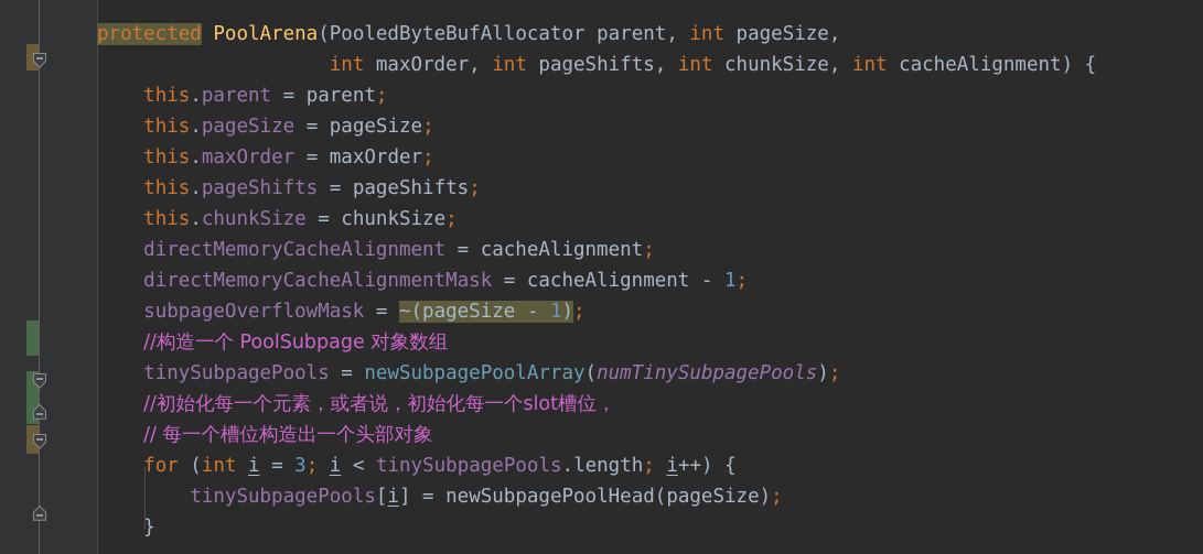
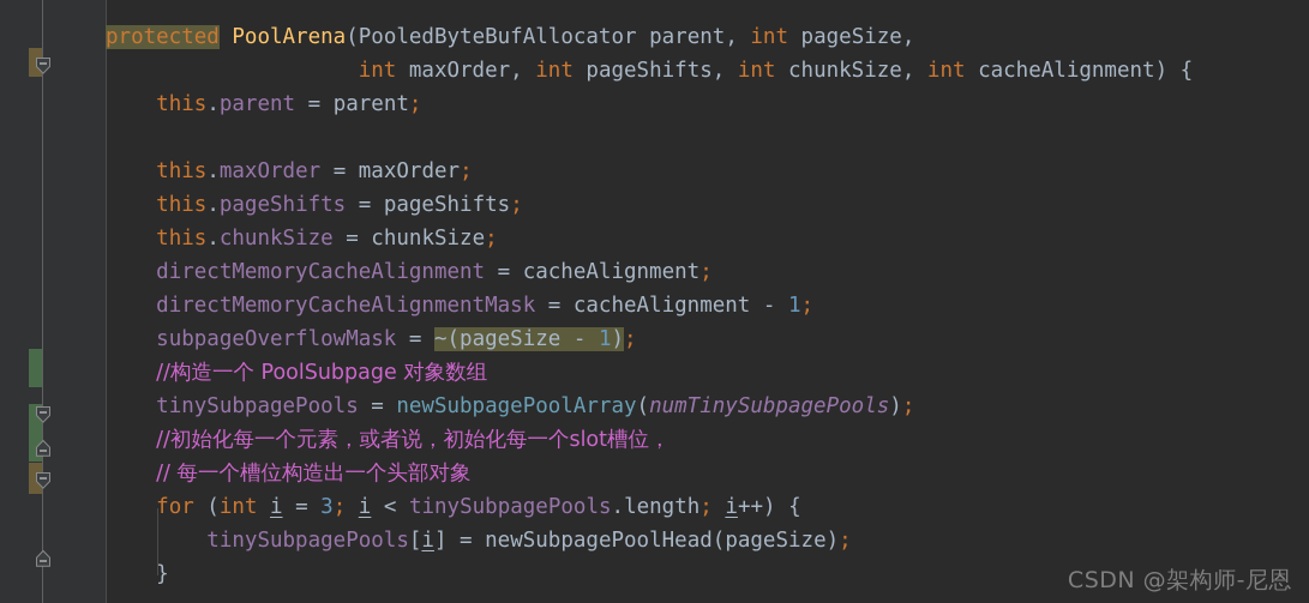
  protected PoolArena(PooledByteBufAllocator parent, int pageSize,
  int maxOrder, int pageShifts, int chunkSize, int cacheAlignment) {
  this.parent = parent;
- this.pageSize = pageSize;
  this.maxOrder = maxOrder;
  this.pageShifts = pageShifts;
  this.chunkSize = chunkSize;
  directMemoryCacheAlignment = cacheAlignment;
  directMemoryCacheAlignmentMask = cacheAlignment - 1;
  subpageOverflowMask = ~(pageSize - 1);
  //构造一个 PoolSubpage 对象数组
  tinySubpagePools = newSubpagePoolArray(numTinySubpagePools);
  //初始化每一个元素，或者说，初始化每一个slot槽位，
  // 每一个槽位构造出一个头部对象
  for (int i = 3; i < tinySubpagePools.length; i++) {
  tinySubpagePools[i] = newSubpagePoolHead(pageSize);
  }
+ CSDN @架构师-尼恩
